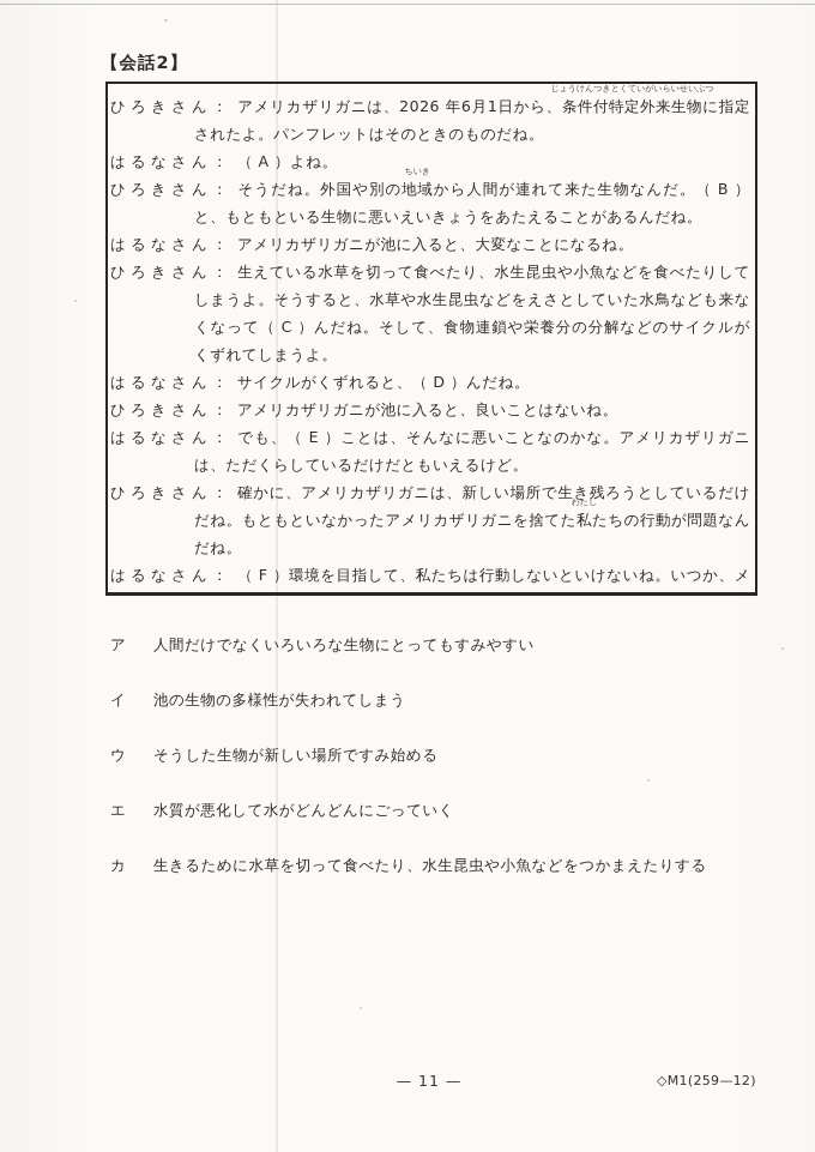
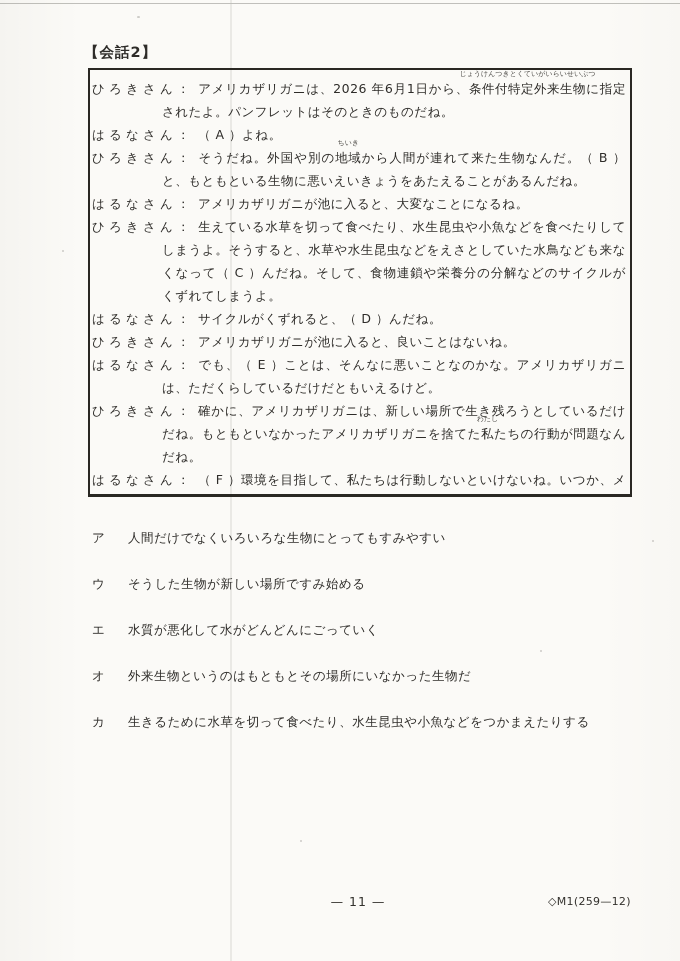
  【会話2】
  ひろきさん： アメリカザリガニは、2026 年6月1日から、
  じょうけんつきとくていがいらいせいぶつ
  条件付特定外来生物に指定されたよ。パンフレットはそのときのものだね。
  はるなさん： （ A ）よね。
  ひろきさん： そうだね。外国や別の
  ちいき
  地域から人間が連れて来た生物なんだ。（ B ）と、もともといる生物に悪いえいきょうをあたえることがあるんだね。
  はるなさん： アメリカザリガニが池に入ると、大変なことになるね。
  ひろきさん： 生えている水草を切って食べたり、水生昆虫や小魚などを食べたりしてしまうよ。そうすると、水草や水生昆虫などをえさとしていた水鳥なども来なくなって（ C ）んだね。そして、食物連鎖や栄養分の分解などのサイクルがくずれてしまうよ。
  はるなさん： サイクルがくずれると、（ D ）んだね。
  ひろきさん： アメリカザリガニが池に入ると、良いことはないね。
  はるなさん： でも、（ E ）ことは、そんなに悪いことなのかな。アメリカザリガニは、ただくらしているだけだともいえるけど。
  ひろきさん： 確かに、アメリカザリガニは、新しい場所で生き残ろうとしているだけだね。もともといなかったアメリカザリガニを捨てた
  わたし
  私たちの行動が問題なんだね。
  ア 人間だけでなくいろいろな生物にとってもすみやすい
- イ 池の生物の多様性が失われてしまう
  ウ そうした生物が新しい場所ですみ始める
  エ 水質が悪化して水がどんどんにごっていく
+ オ 外来生物というのはもともとその場所にいなかった生物だ
  カ 生きるために水草を切って食べたり、水生昆虫や小魚などをつかまえたりする
  — 11 —
  ◇M1(259—12)
